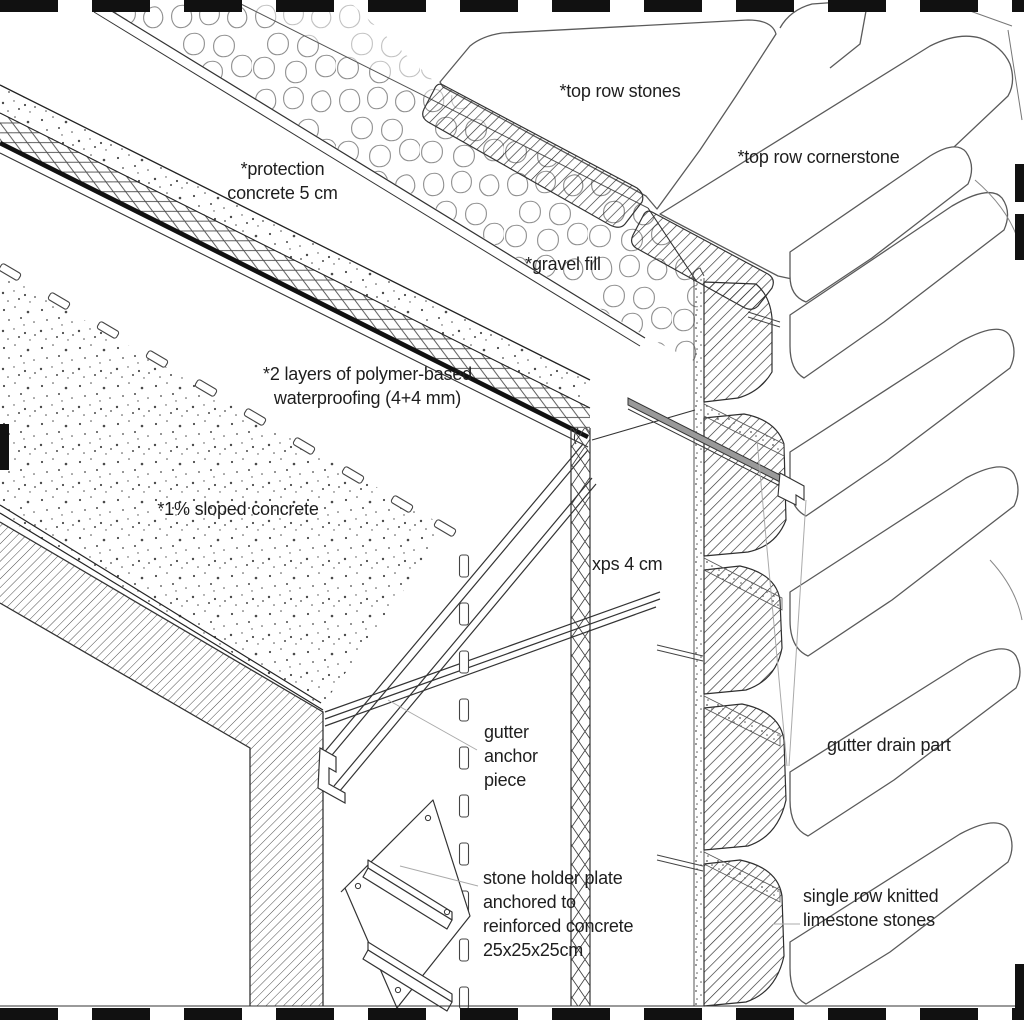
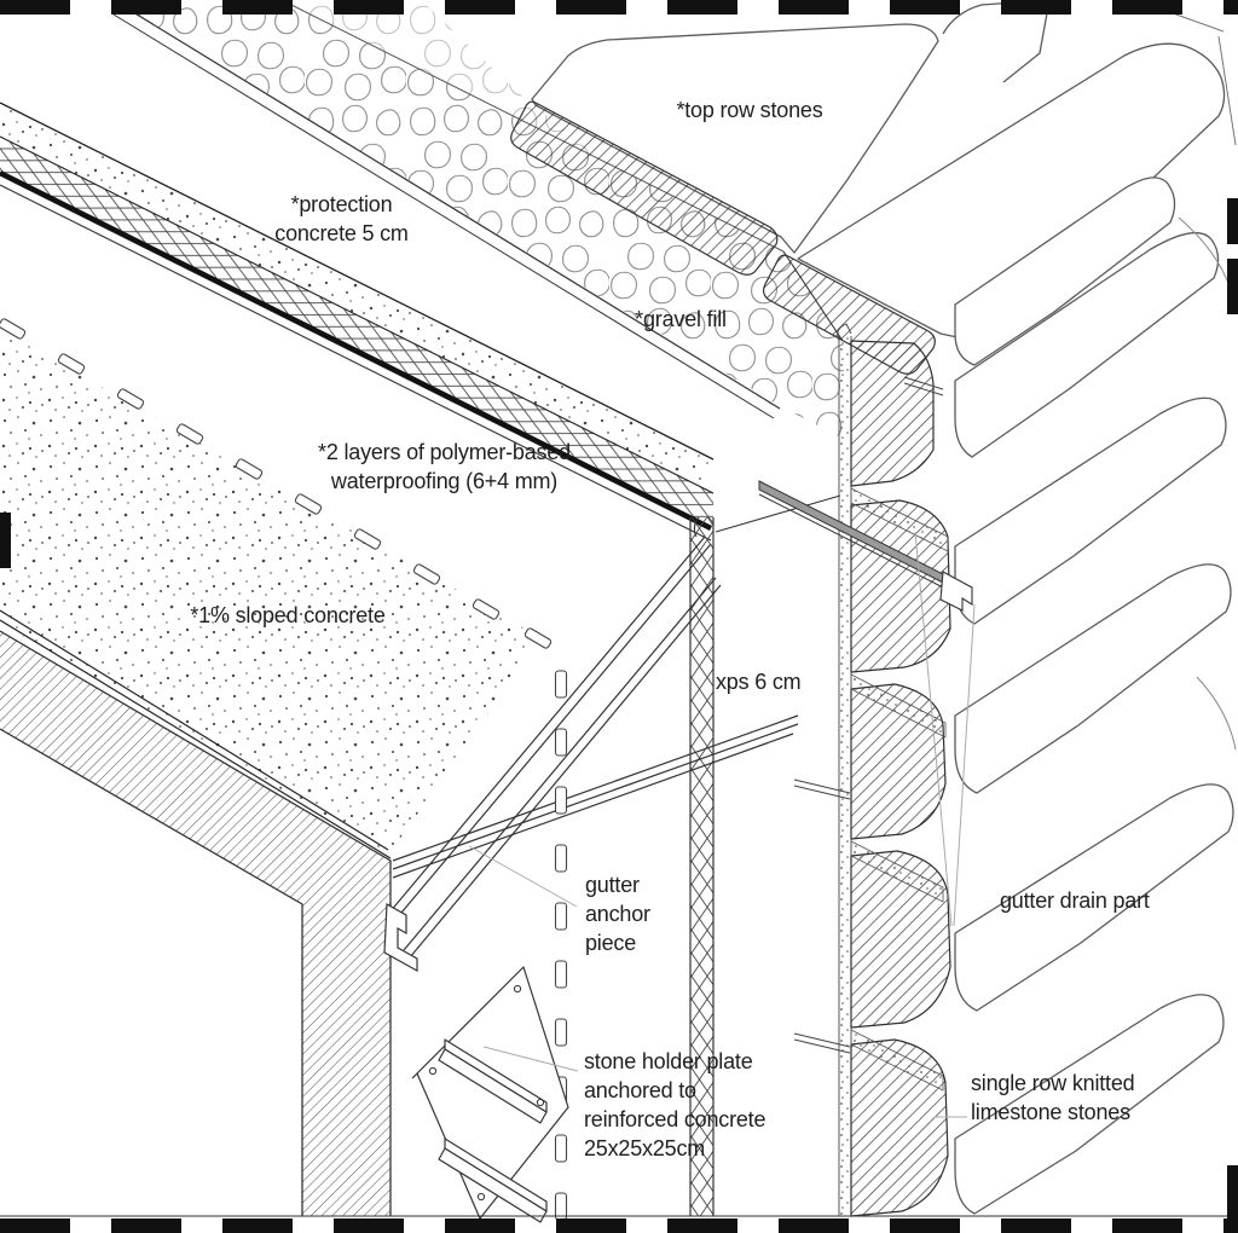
  *top row stones
- *top row cornerstone
  *protection
  concrete 5 cm
  *gravel fill
  *2 layers of polymer-based
- waterproofing (4+4 mm)
+ waterproofing (6+4 mm)
  *1% sloped concrete
- xps 4 cm
+ xps 6 cm
  gutter
  anchor
  piece
  gutter drain part
  stone holder plate
  anchored to
  reinforced concrete
  25x25x25cm
  single row knitted
  limestone stones
